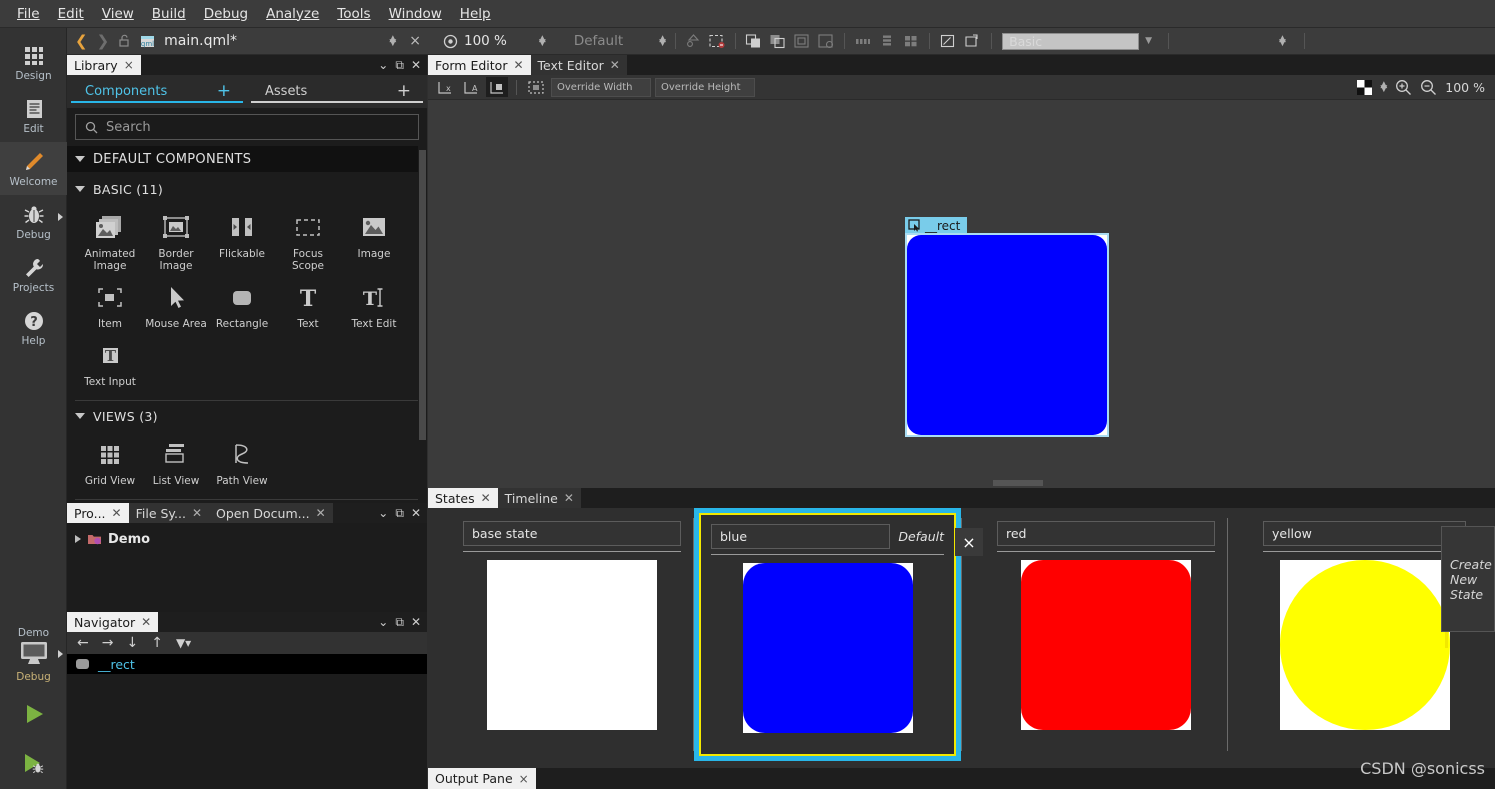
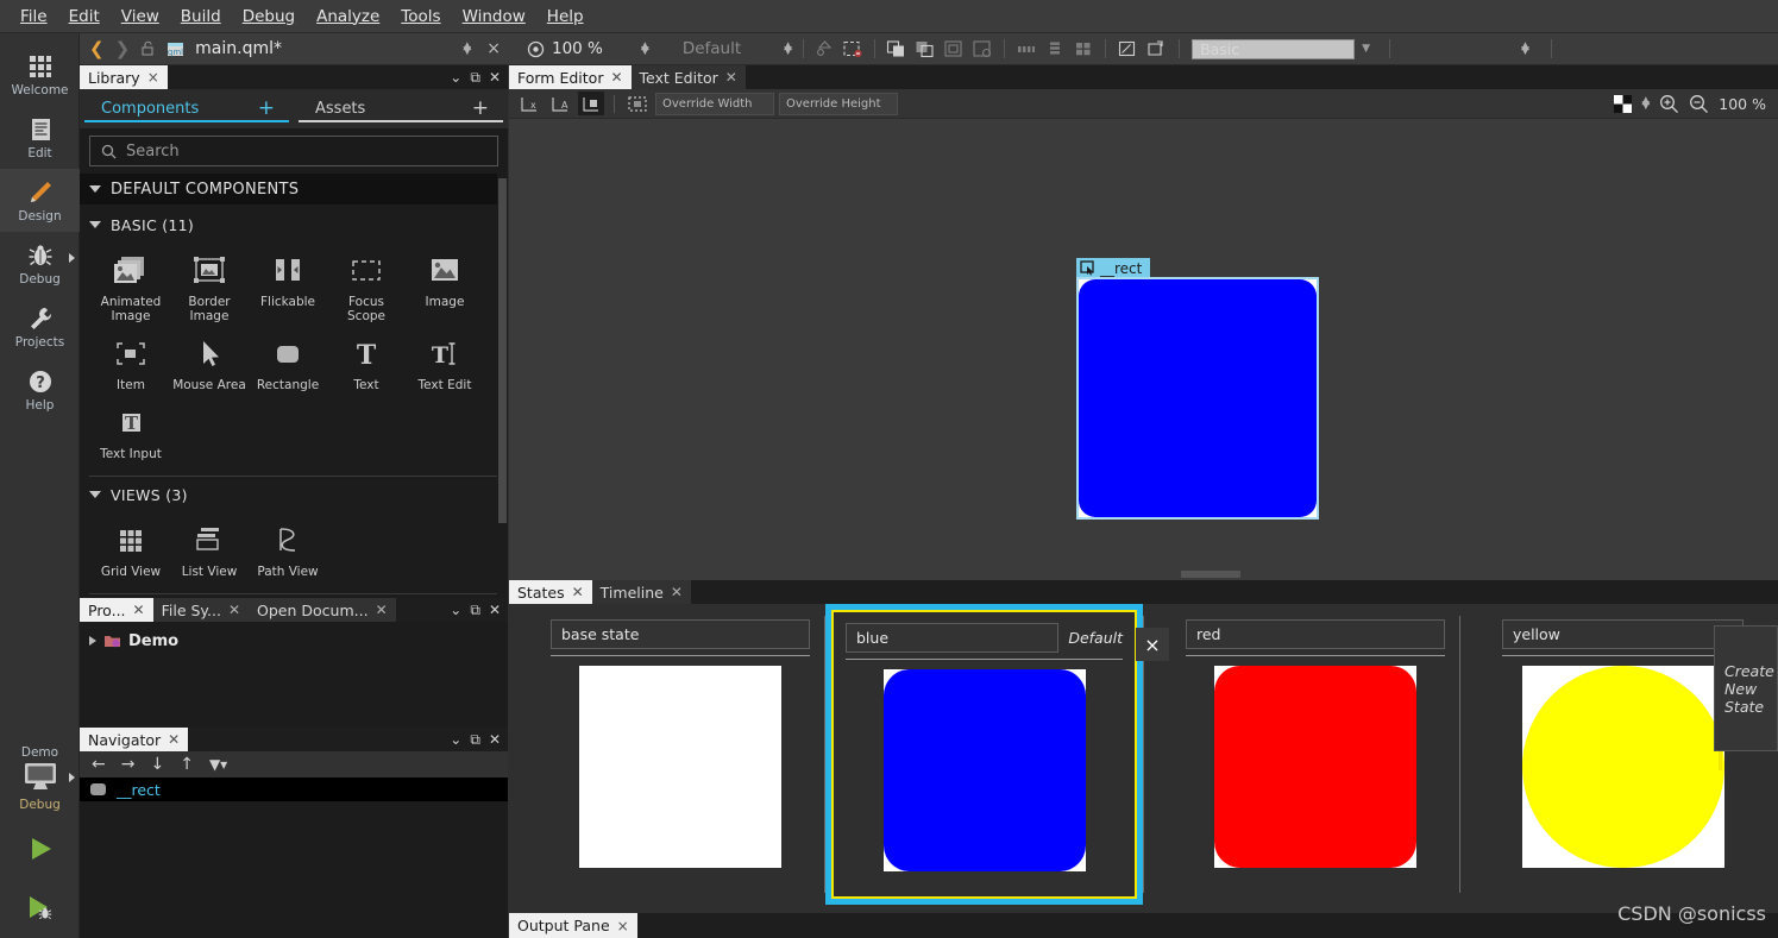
  File
  Edit
  View
  Build
  Debug
  Analyze
  Tools
  Window
  Help
  ❮
  ❯
  qml
  main.qml*
  ▲
  ▼
  ×
  100 %
  ▲
  ▼
  Default
  ▲
  ▼
  Basic
  ▼
  ▲
  ▼
- Design
+ Welcome
  Edit
- Welcome
+ Design
  Debug
  Projects
  ?
  Help
  Demo
  Debug
  Library
  ×
  ⌄
  ⧉
  ✕
  Components
  +
  Assets
  +
  Search
  DEFAULT COMPONENTS
  BASIC (11)
  Animated Image
  Border Image
  Flickable
  Focus Scope
  Image
  Item
  Mouse Area
  Rectangle
  T
  Text
  T
  Text Edit
  T
  Text Input
  VIEWS (3)
  Grid View
  List View
  Path View
  Pro...
  ✕
  File Sy...
  ✕
  Open Docum...
  ✕
  ⌄
  ⧉
  ✕
  Demo
  Navigator
  ✕
  ⌄
  ⧉
  ✕
  ←
  →
  ↓
  ↑
  ▼▾
  __rect
  Form Editor
  ✕
  Text Editor
  ✕
  x
  A
  Override Width
  Override Height
  ▲
  ▼
  100 %
  __rect
  States
  ✕
  Timeline
  ✕
  base state
  blue
  Default
  ×
  red
  yellow
  Create New State
  Output Pane
  ×
  CSDN @sonicss
